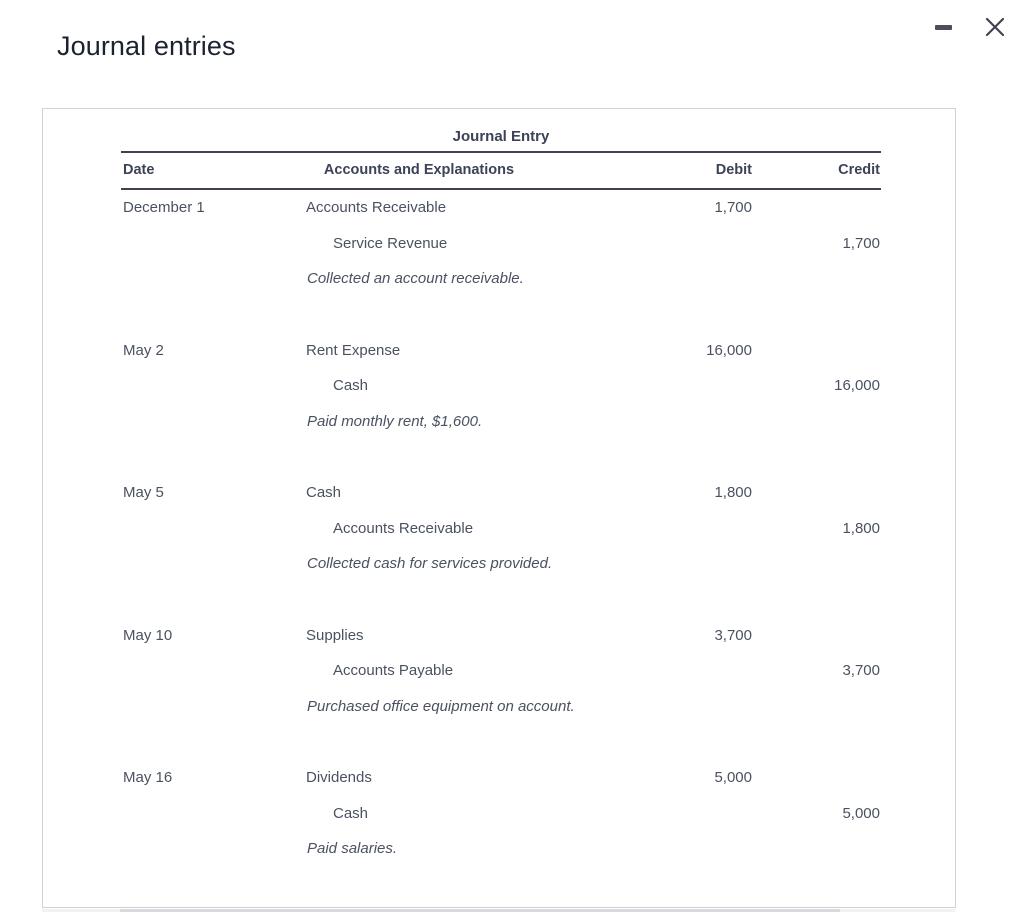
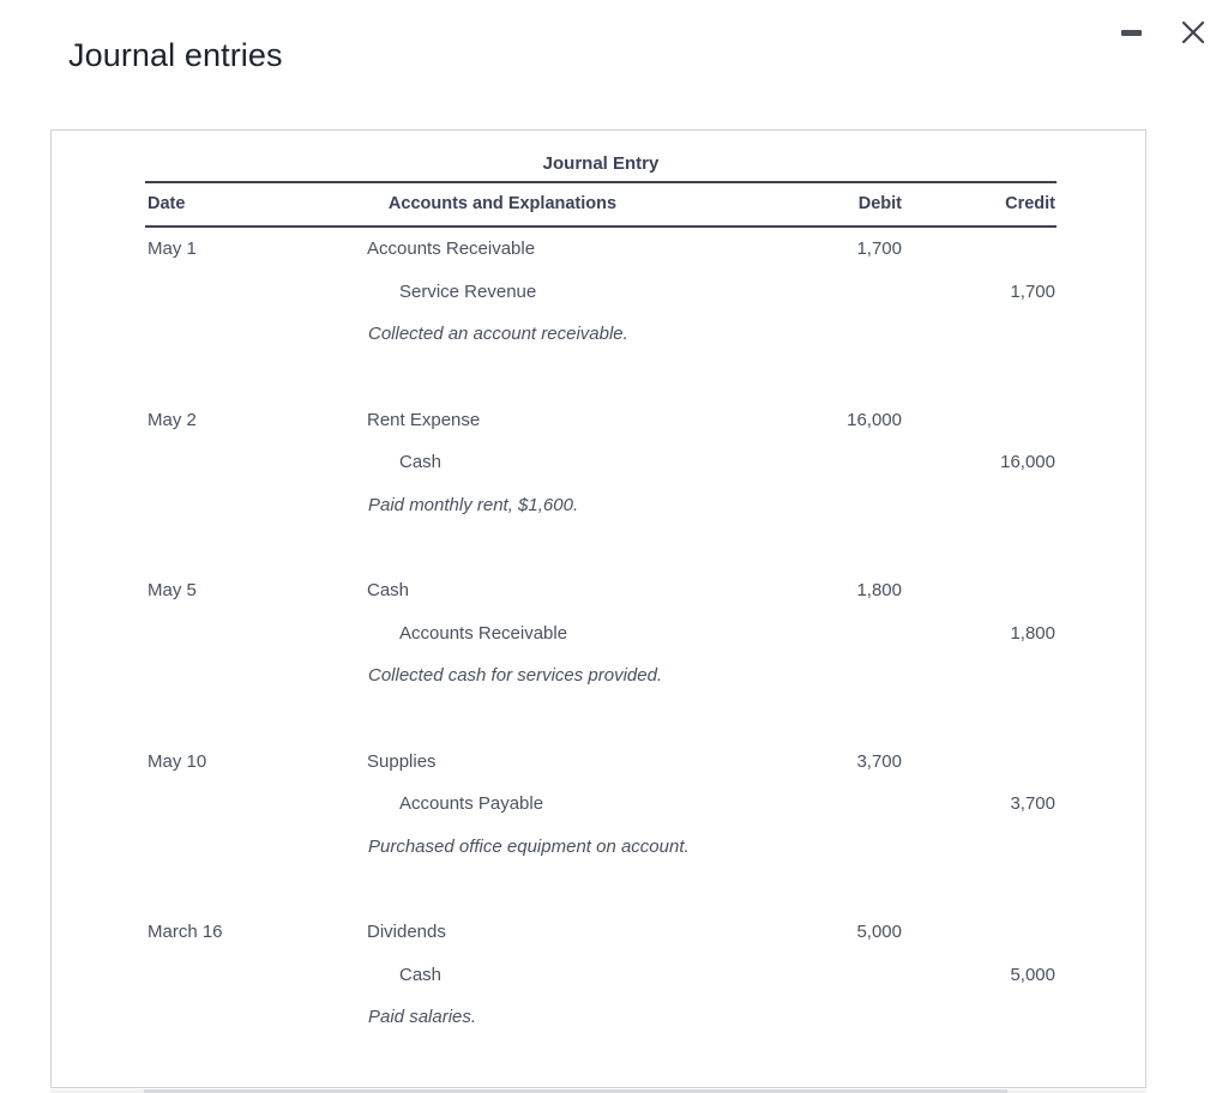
  Journal entries
  Journal Entry
  Date	Accounts and Explanations	Debit	Credit
- December 1	Accounts Receivable	1,700
+ May 1	Accounts Receivable	1,700
  	Service Revenue		1,700
  	Collected an account receivable.
  May 2	Rent Expense	16,000
  	Cash		16,000
  	Paid monthly rent, $1,600.
  May 5	Cash	1,800
  	Accounts Receivable		1,800
  	Collected cash for services provided.
  May 10	Supplies	3,700
  	Accounts Payable		3,700
  	Purchased office equipment on account.
- May 16	Dividends	5,000
+ March 16	Dividends	5,000
  	Cash		5,000
  	Paid salaries.
